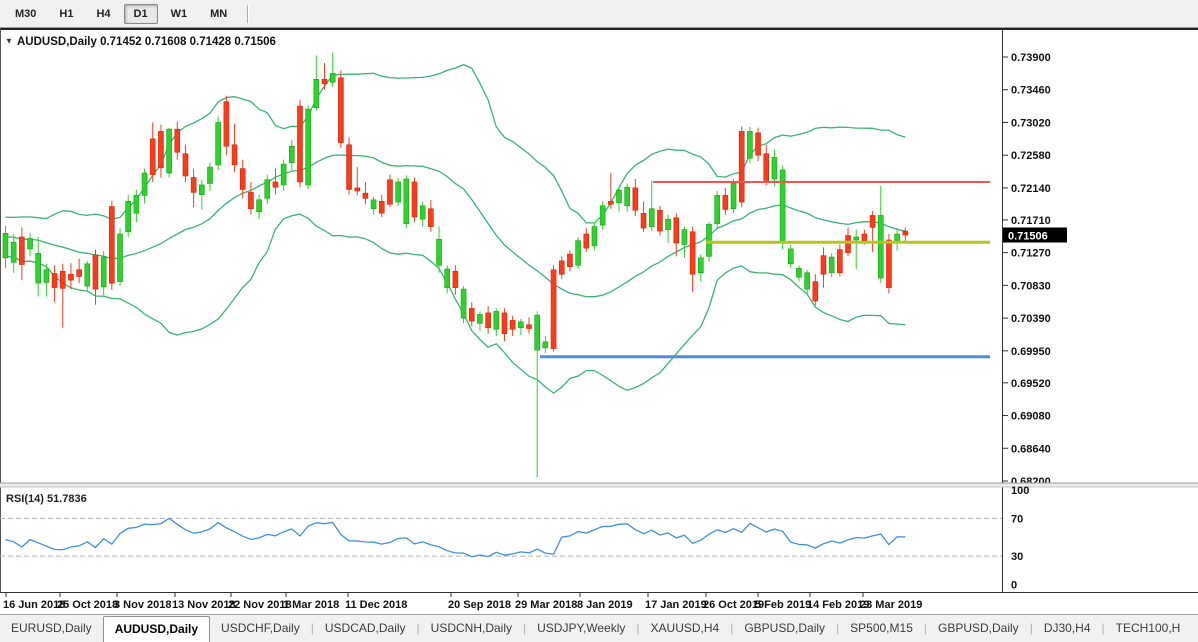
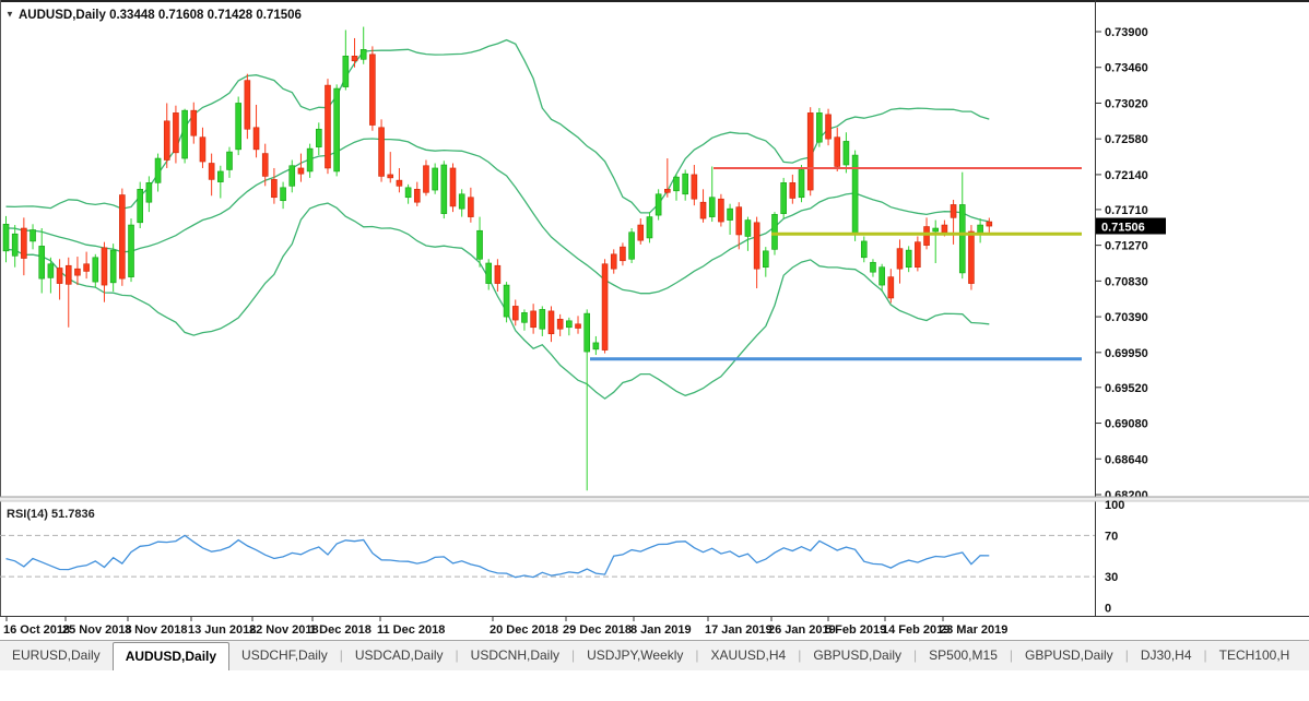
- M30
- H1
- H4
- D1
- W1
- MN
  0.73900
  0.73460
  0.73020
  0.72580
  0.72140
  0.71710
  0.71270
  0.70830
  0.70390
  0.69950
  0.69520
  0.69080
  0.68640
  0.68200
- 16 Jun 2018
+ 16 Oct 2018
- 25 Oct 2018
+ 25 Nov 2018
  3 Nov 2018
- 13 Nov 2018
+ 13 Jun 2018
  22 Nov 2018
- 1 Mar 2018
+ 1 Dec 2018
  11 Dec 2018
- 20 Sep 2018
+ 20 Dec 2018
- 29 Mar 2018
+ 29 Dec 2018
  8 Jan 2019
  17 Jan 2019
- 26 Oct 2019
+ 26 Jan 2019
  5 Feb 2019
  14 Feb 2019
  23 Mar 2019
  100
  70
  30
  0
  ▼
- AUDUSD,Daily 0.71452 0.71608 0.71428 0.71506
+ AUDUSD,Daily 0.33448 0.71608 0.71428 0.71506
  RSI(14) 51.7836
  0.71506
  EURUSD,Daily
  AUDUSD,Daily
  USDCHF,Daily
  |
  USDCAD,Daily
  |
  USDCNH,Daily
  |
  USDJPY,Weekly
  |
  XAUUSD,H4
  |
  GBPUSD,Daily
  |
  SP500,M15
  |
  GBPUSD,Daily
  |
  DJ30,H4
  |
  TECH100,H
